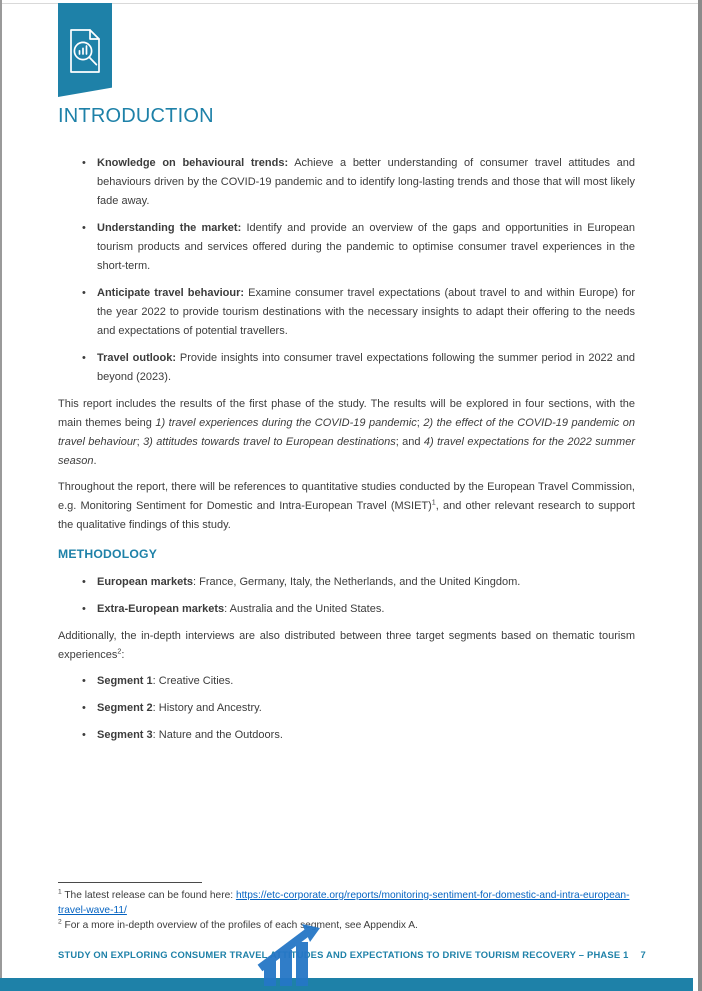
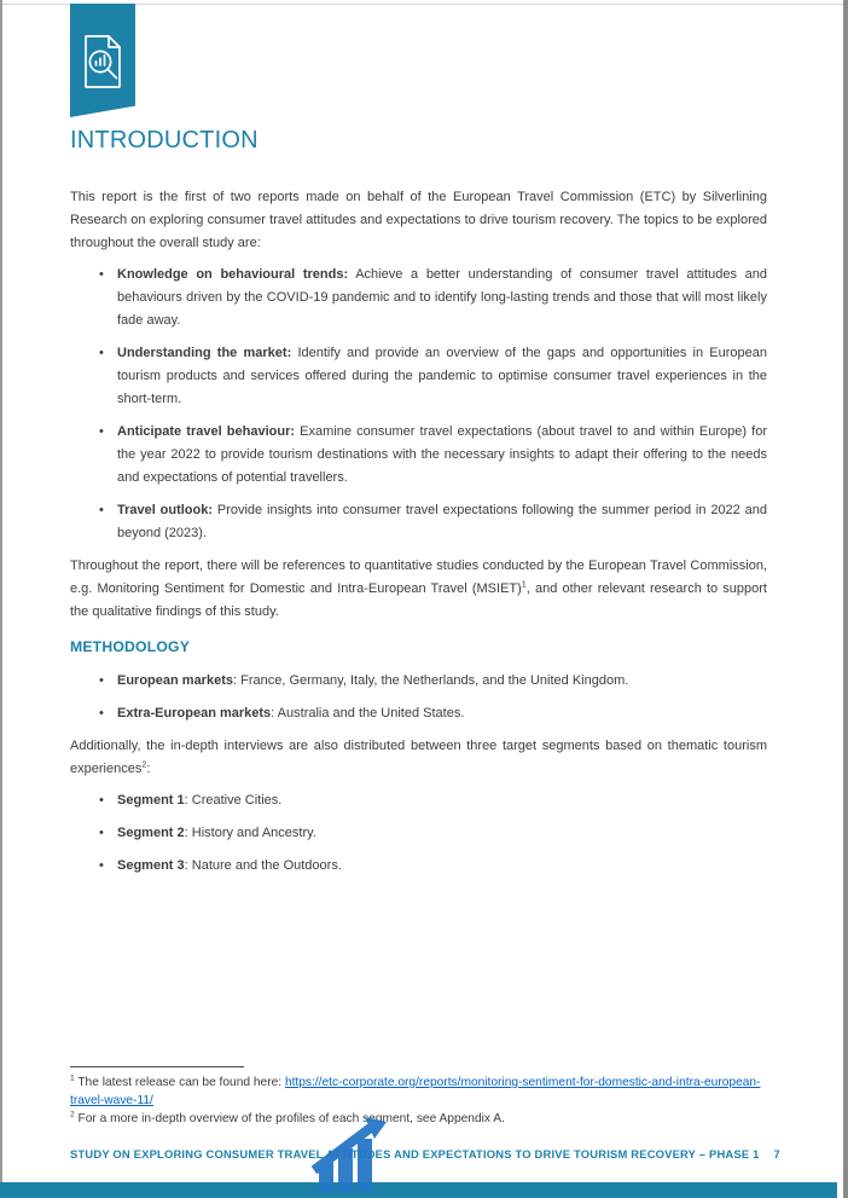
  INTRODUCTION
+ This report is the first of two reports made on behalf of the European Travel Commission (ETC) by Silverlining Research on exploring consumer travel attitudes and expectations to drive tourism recovery. The topics to be explored throughout the overall study are:
  •
  Knowledge on behavioural trends: Achieve a better understanding of consumer travel attitudes and behaviours driven by the COVID-19 pandemic and to identify long-lasting trends and those that will most likely fade away.
  •
  Understanding the market: Identify and provide an overview of the gaps and opportunities in European tourism products and services offered during the pandemic to optimise consumer travel experiences in the short-term.
  •
  Anticipate travel behaviour: Examine consumer travel expectations (about travel to and within Europe) for the year 2022 to provide tourism destinations with the necessary insights to adapt their offering to the needs and expectations of potential travellers.
  •
  Travel outlook: Provide insights into consumer travel expectations following the summer period in 2022 and beyond (2023).
- This report includes the results of the first phase of the study. The results will be explored in four sections, with the main themes being 1) travel experiences during the COVID-19 pandemic; 2) the effect of the COVID-19 pandemic on travel behaviour; 3) attitudes towards travel to European destinations; and 4) travel expectations for the 2022 summer season.
  Throughout the report, there will be references to quantitative studies conducted by the European Travel Commission, e.g. Monitoring Sentiment for Domestic and Intra-European Travel (MSIET)1, and other relevant research to support the qualitative findings of this study.
  METHODOLOGY
  •
  European markets: France, Germany, Italy, the Netherlands, and the United Kingdom.
  •
  Extra-European markets: Australia and the United States.
  Additionally, the in-depth interviews are also distributed between three target segments based on thematic tourism experiences2:
  •
  Segment 1: Creative Cities.
  •
  Segment 2: History and Ancestry.
  •
  Segment 3: Nature and the Outdoors.
  The latest release can be found here: https://etc-corporate.org/reports/monitoring-sentiment-for-domestic-and-intra-european-travel-wave-11/
  For a more in-depth overview of the profiles of each sgment, see Appendix A.
  STUDY ON EXPLORING CONSUMER TRAVELTES AND EXPECTATIONS TO DRIVE TOURISM RECOVERY – PHASE 1 7
